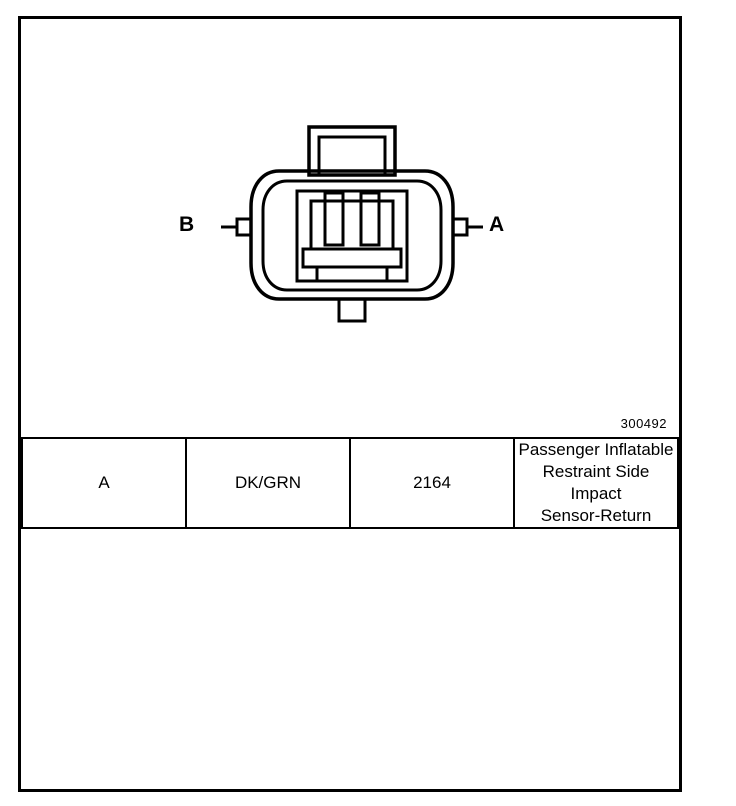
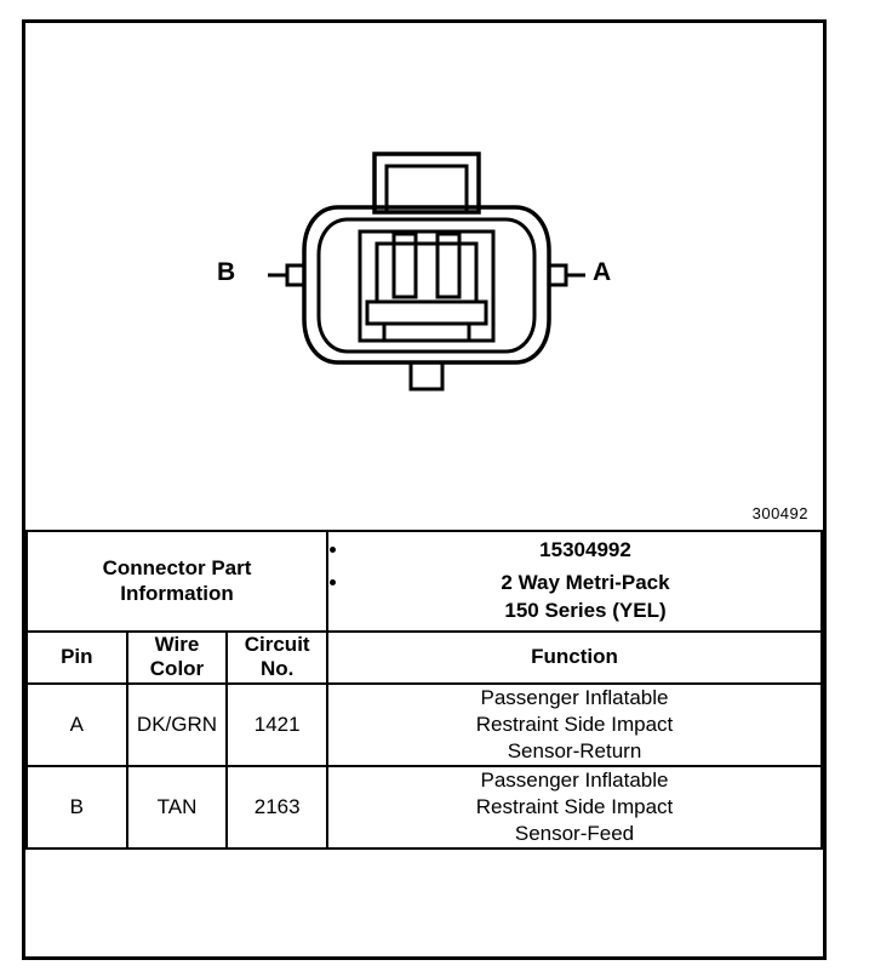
  B
  A
  300492
+ Connector Part Information	15304992 2 Way Metri-Pack 150 Series (YEL)
+ Pin	Wire Color	Circuit No.	Function
- A	DK/GRN	2164	Passenger Inflatable Restraint Side Impact Sensor-Return
+ A	DK/GRN	1421	Passenger Inflatable Restraint Side Impact Sensor-Return
+ B	TAN	2163	Passenger Inflatable Restraint Side Impact Sensor-Feed
